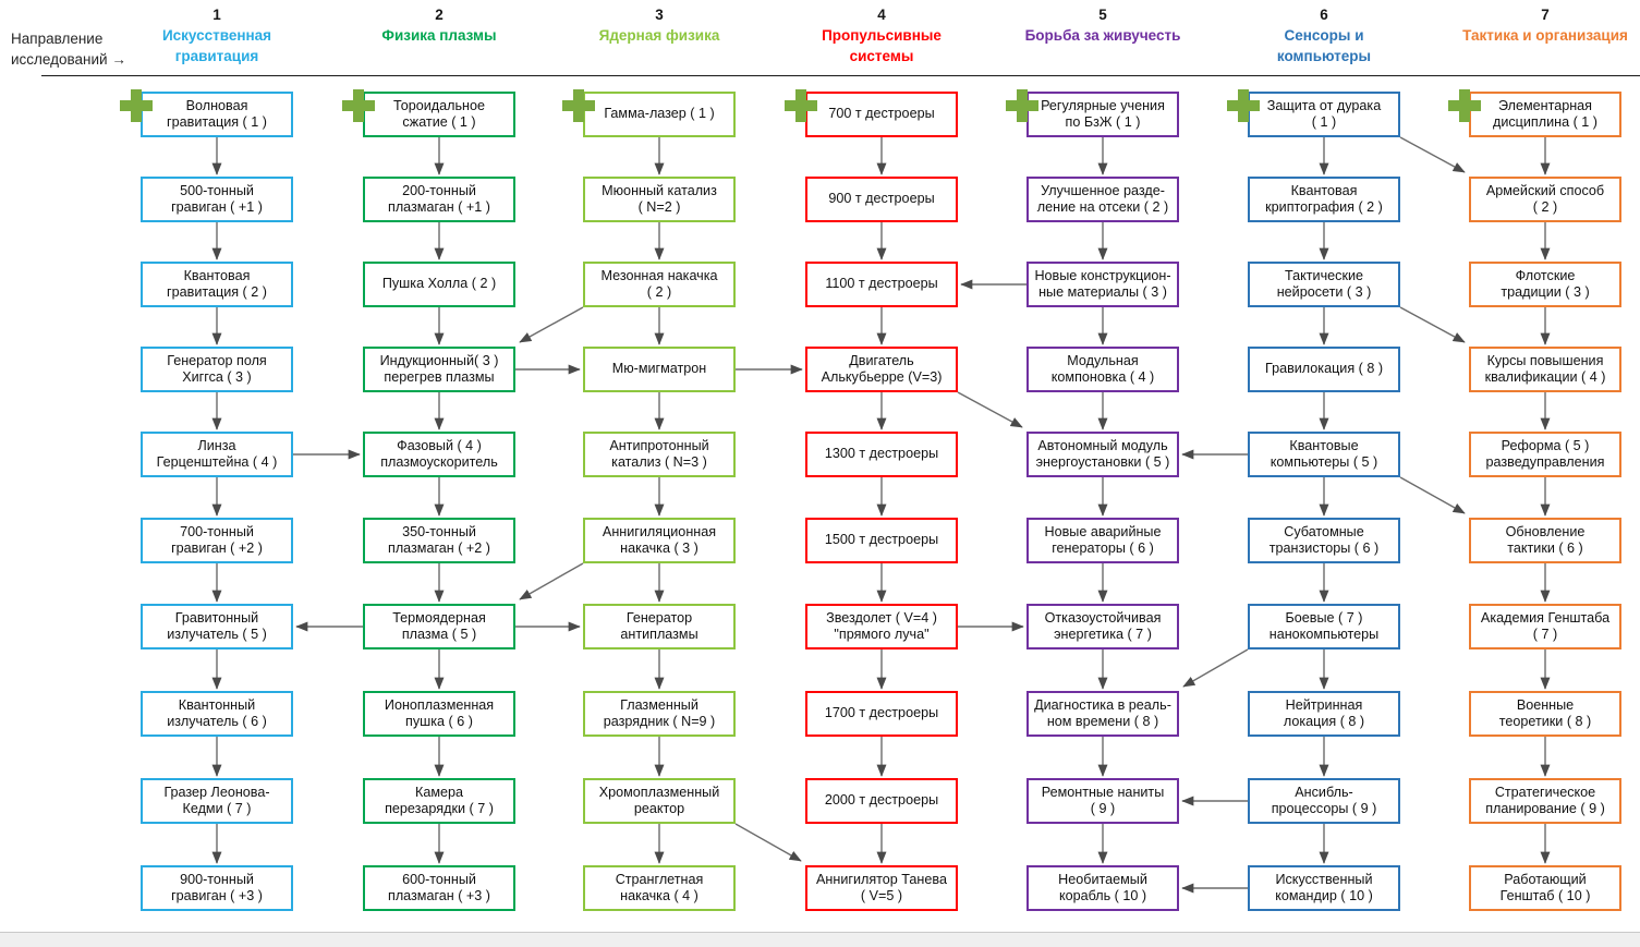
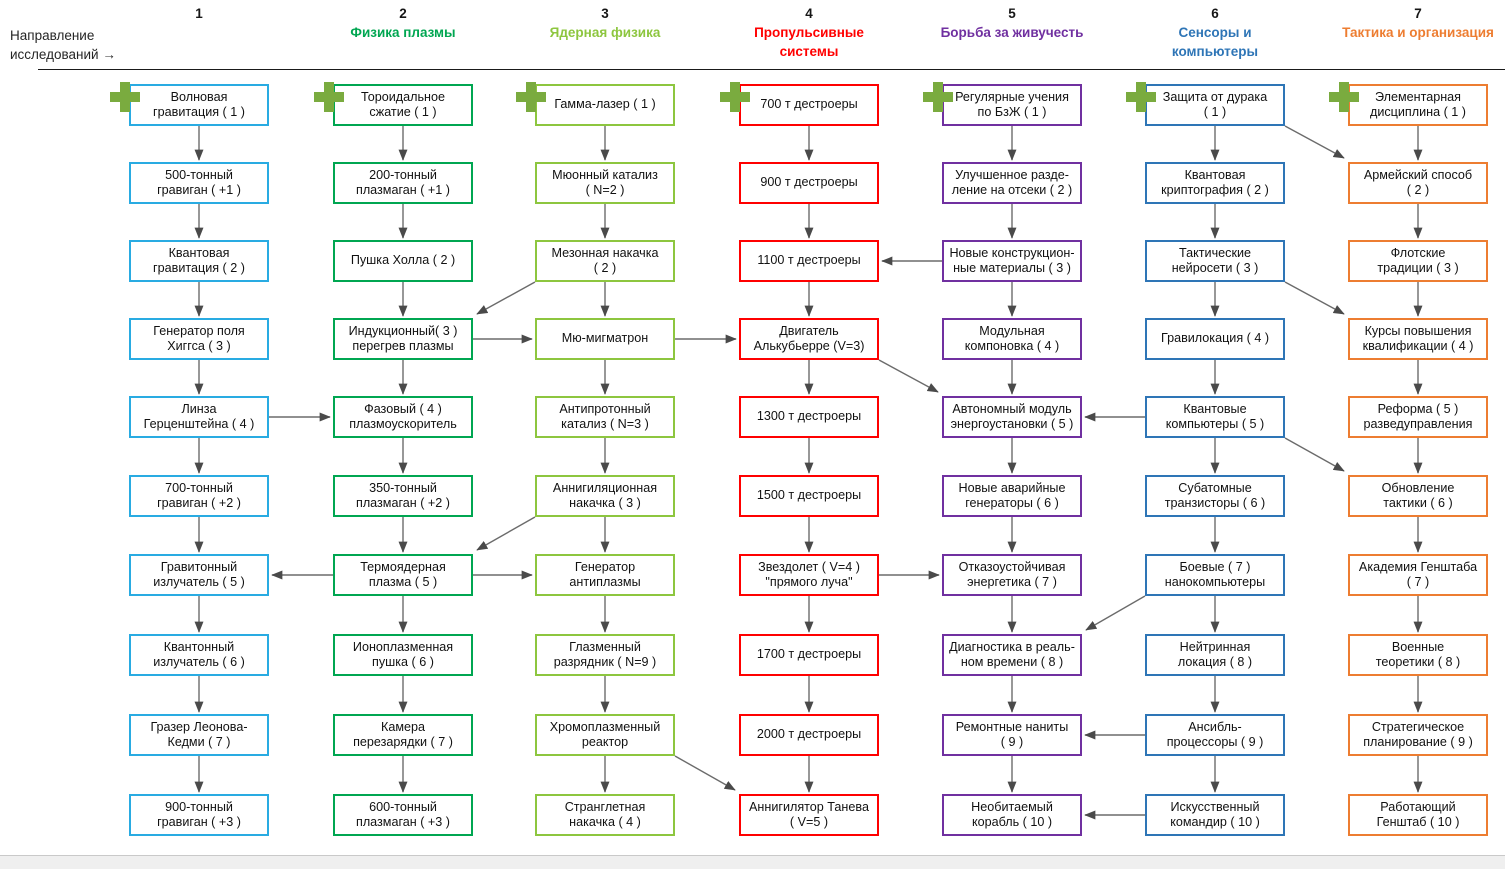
  Направление исследований →
  1
- Искусственная гравитация
  2
  Физика плазмы
  3
  Ядерная физика
  4
  Пропульсивные системы
  5
  Борьба за живучесть
  6
  Сенсоры и компьютеры
  7
  Тактика и организация
  Волновая
  гравитация ( 1 )
  500-тонный
  гравиган ( +1 )
  Квантовая
  гравитация ( 2 )
  Генератор поля
  Хиггса ( 3 )
  Линза
  Герценштейна ( 4 )
  700-тонный
  гравиган ( +2 )
  Гравитонный
  излучатель ( 5 )
  Квантонный
  излучатель ( 6 )
  Гразер Леонова-
  Кедми ( 7 )
  900-тонный
  гравиган ( +3 )
  Тороидальное
  сжатие ( 1 )
  200-тонный
  плазмаган ( +1 )
  Пушка Холла ( 2 )
  Индукционный( 3 )
  перегрев плазмы
  Фазовый ( 4 )
  плазмоускоритель
  350-тонный
  плазмаган ( +2 )
  Термоядерная
  плазма ( 5 )
  Ионоплазменная
  пушка ( 6 )
  Камера
  перезарядки ( 7 )
  600-тонный
  плазмаган ( +3 )
  Гамма-лазер ( 1 )
  Мюонный катализ
  ( N=2 )
  Мезонная накачка
  ( 2 )
  Мю-мигматрон
  Антипротонный
  катализ ( N=3 )
  Аннигиляционная
  накачка ( 3 )
  Генератор
  антиплазмы
  Глазменный
  разрядник ( N=9 )
  Хромоплазменный
  реактор
  Странглетная
  накачка ( 4 )
  700 т дестроеры
  900 т дестроеры
  1100 т дестроеры
  Двигатель
  Алькубьерре (V=3)
  1300 т дестроеры
  1500 т дестроеры
  Звездолет ( V=4 )
  "прямого луча"
  1700 т дестроеры
  2000 т дестроеры
  Аннигилятор Танева
  ( V=5 )
  Регулярные учения
  по БзЖ ( 1 )
  Улучшенное разде-
  ление на отсеки ( 2 )
  Новые конструкцион-
  ные материалы ( 3 )
  Модульная
  компоновка ( 4 )
  Автономный модуль
  энергоустановки ( 5 )
  Новые аварийные
  генераторы ( 6 )
  Отказоустойчивая
  энергетика ( 7 )
  Диагностика в реаль-
  ном времени ( 8 )
  Ремонтные наниты
  ( 9 )
  Необитаемый
  корабль ( 10 )
  Защита от дурака
  ( 1 )
  Квантовая
  криптография ( 2 )
  Тактические
  нейросети ( 3 )
- Гравилокация ( 8 )
+ Гравилокация ( 4 )
  Квантовые
  компьютеры ( 5 )
  Субатомные
  транзисторы ( 6 )
  Боевые ( 7 )
  нанокомпьютеры
  Нейтринная
  локация ( 8 )
  Ансибль-
  процессоры ( 9 )
  Искусственный
  командир ( 10 )
  Элементарная
  дисциплина ( 1 )
  Армейский способ
  ( 2 )
  Флотские
  традиции ( 3 )
  Курсы повышения
  квалификации ( 4 )
  Реформа ( 5 )
  разведуправления
  Обновление
  тактики ( 6 )
  Академия Генштаба
  ( 7 )
  Военные
  теоретики ( 8 )
  Стратегическое
  планирование ( 9 )
  Работающий
  Генштаб ( 10 )
